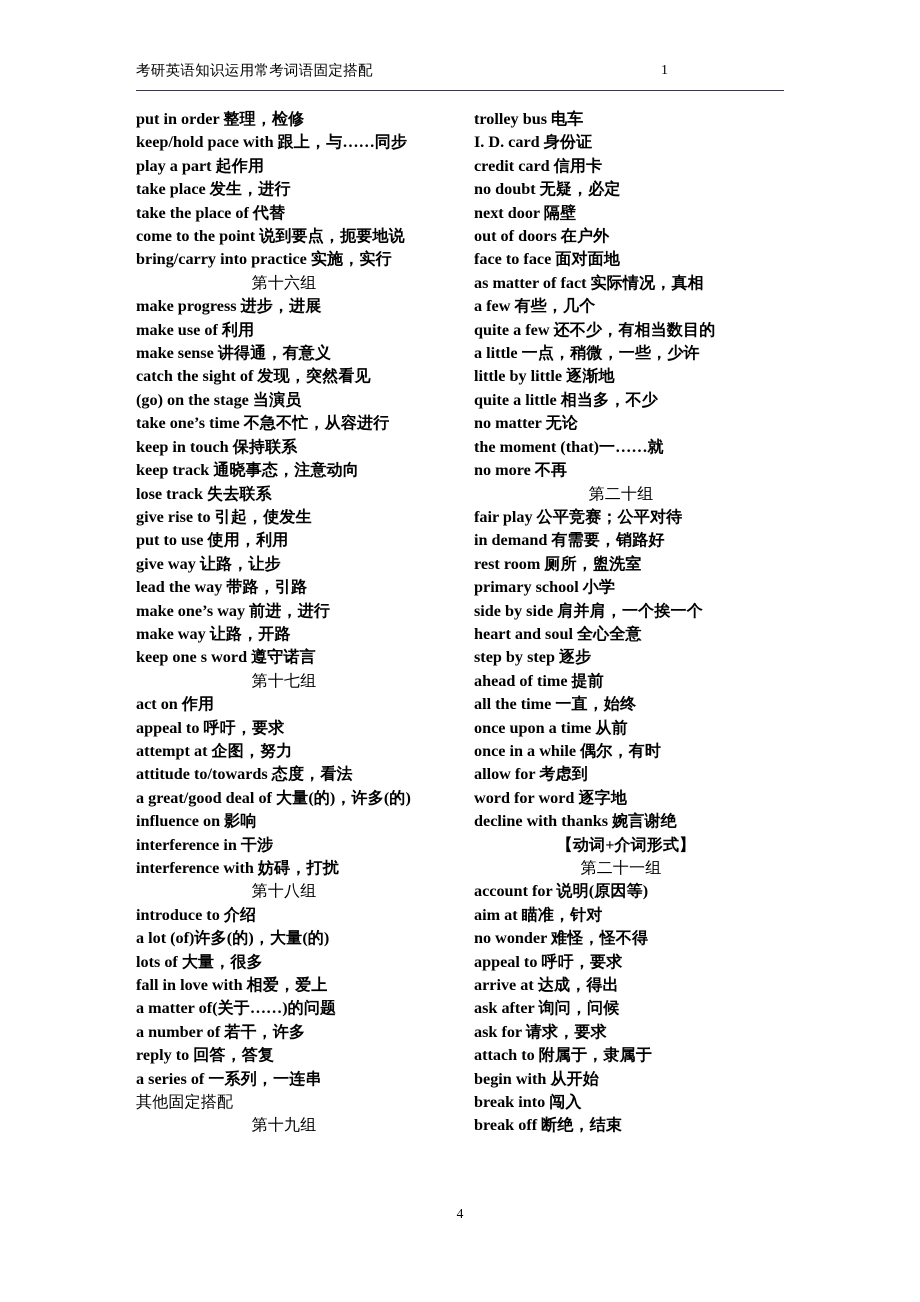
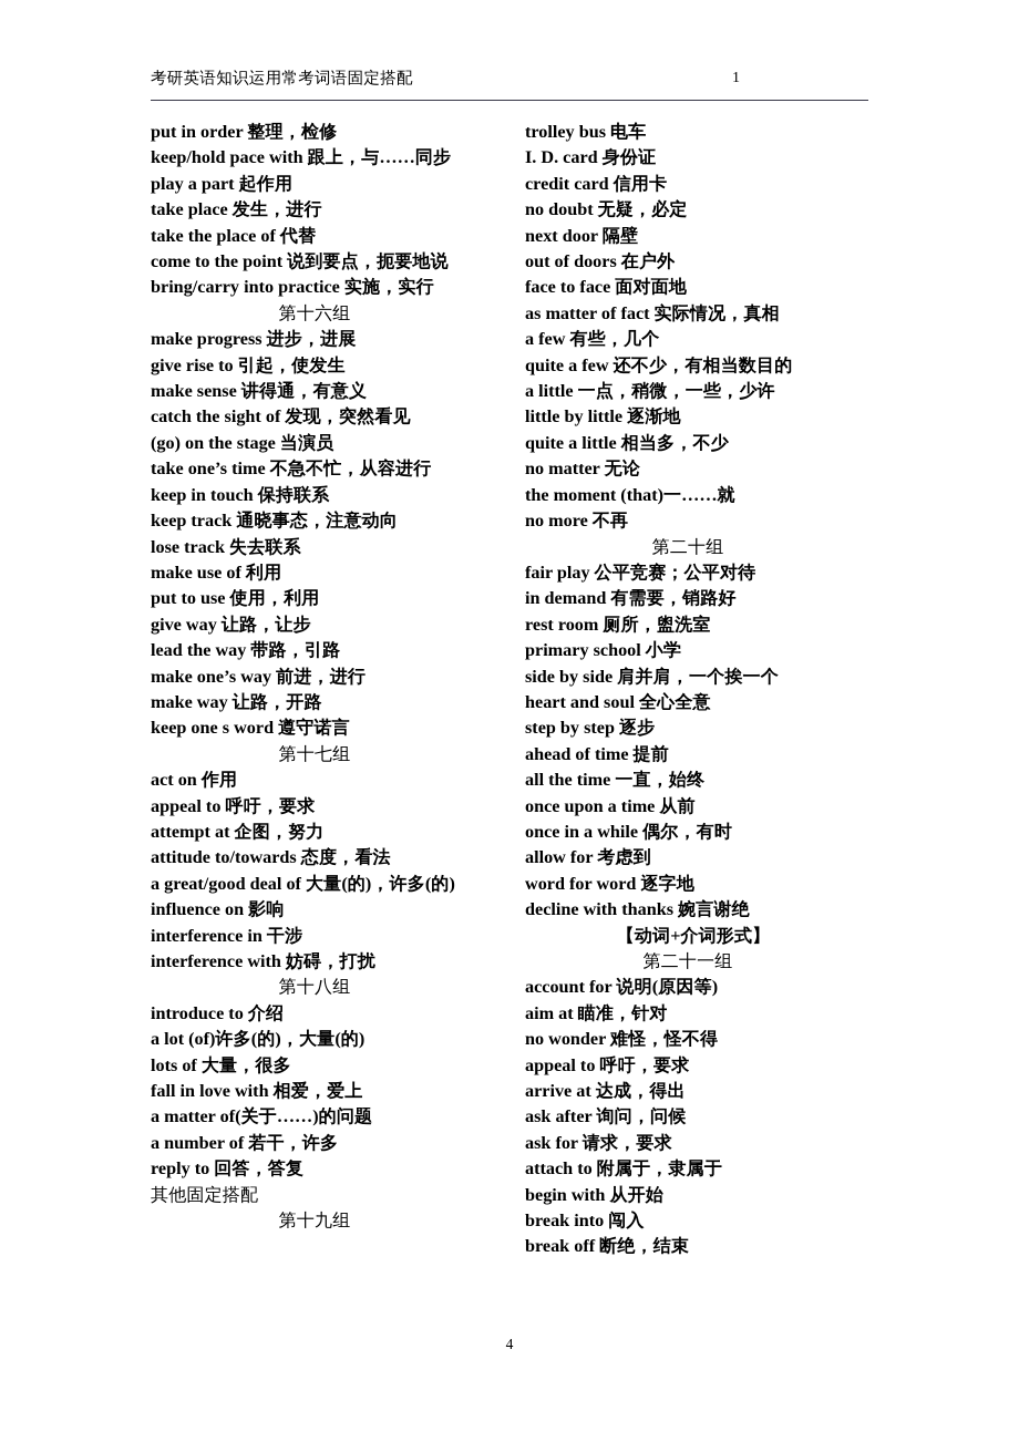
  考研英语知识运用常考词语固定搭配
  1
  put in order 整理，检修
  keep/hold pace with 跟上，与……同步
  play a part 起作用
  take place 发生，进行
  take the place of 代替
  come to the point 说到要点，扼要地说
  bring/carry into practice 实施，实行
  第十六组
  make progress 进步，进展
- make use of 利用
+ give rise to 引起，使发生
  make sense 讲得通，有意义
  catch the sight of 发现，突然看见
  (go) on the stage 当演员
  take one’s time 不急不忙，从容进行
  keep in touch 保持联系
  keep track 通晓事态，注意动向
  lose track 失去联系
- give rise to 引起，使发生
+ make use of 利用
  put to use 使用，利用
  give way 让路，让步
  lead the way 带路，引路
  make one’s way 前进，进行
  make way 让路，开路
  keep one s word 遵守诺言
  第十七组
  act on 作用
  appeal to 呼吁，要求
  attempt at 企图，努力
  attitude to/towards 态度，看法
  a great/good deal of 大量(的)，许多(的)
  influence on 影响
  interference in 干涉
  interference with 妨碍，打扰
  第十八组
  introduce to 介绍
  a lot (of)许多(的)，大量(的)
  lots of 大量，很多
  fall in love with 相爱，爱上
  a matter of(关于……)的问题
  a number of 若干，许多
  reply to 回答，答复
- a series of 一系列，一连串
  其他固定搭配
  第十九组
  trolley bus 电车
  I. D. card 身份证
  credit card 信用卡
  no doubt 无疑，必定
  next door 隔壁
  out of doors 在户外
  face to face 面对面地
  as matter of fact 实际情况，真相
  a few 有些，几个
  quite a few 还不少，有相当数目的
  a little 一点，稍微，一些，少许
  little by little 逐渐地
  quite a little 相当多，不少
  no matter 无论
  the moment (that)一……就
  no more 不再
  第二十组
  fair play 公平竞赛；公平对待
  in demand 有需要，销路好
  rest room 厕所，盥洗室
  primary school 小学
  side by side 肩并肩，一个挨一个
  heart and soul 全心全意
  step by step 逐步
  ahead of time 提前
  all the time 一直，始终
  once upon a time 从前
  once in a while 偶尔，有时
  allow for 考虑到
  word for word 逐字地
  decline with thanks 婉言谢绝
  【动词+介词形式】
  第二十一组
  account for 说明(原因等)
  aim at 瞄准，针对
  no wonder 难怪，怪不得
  appeal to 呼吁，要求
  arrive at 达成，得出
  ask after 询问，问候
  ask for 请求，要求
  attach to 附属于，隶属于
  begin with 从开始
  break into 闯入
  break off 断绝，结束
  4
